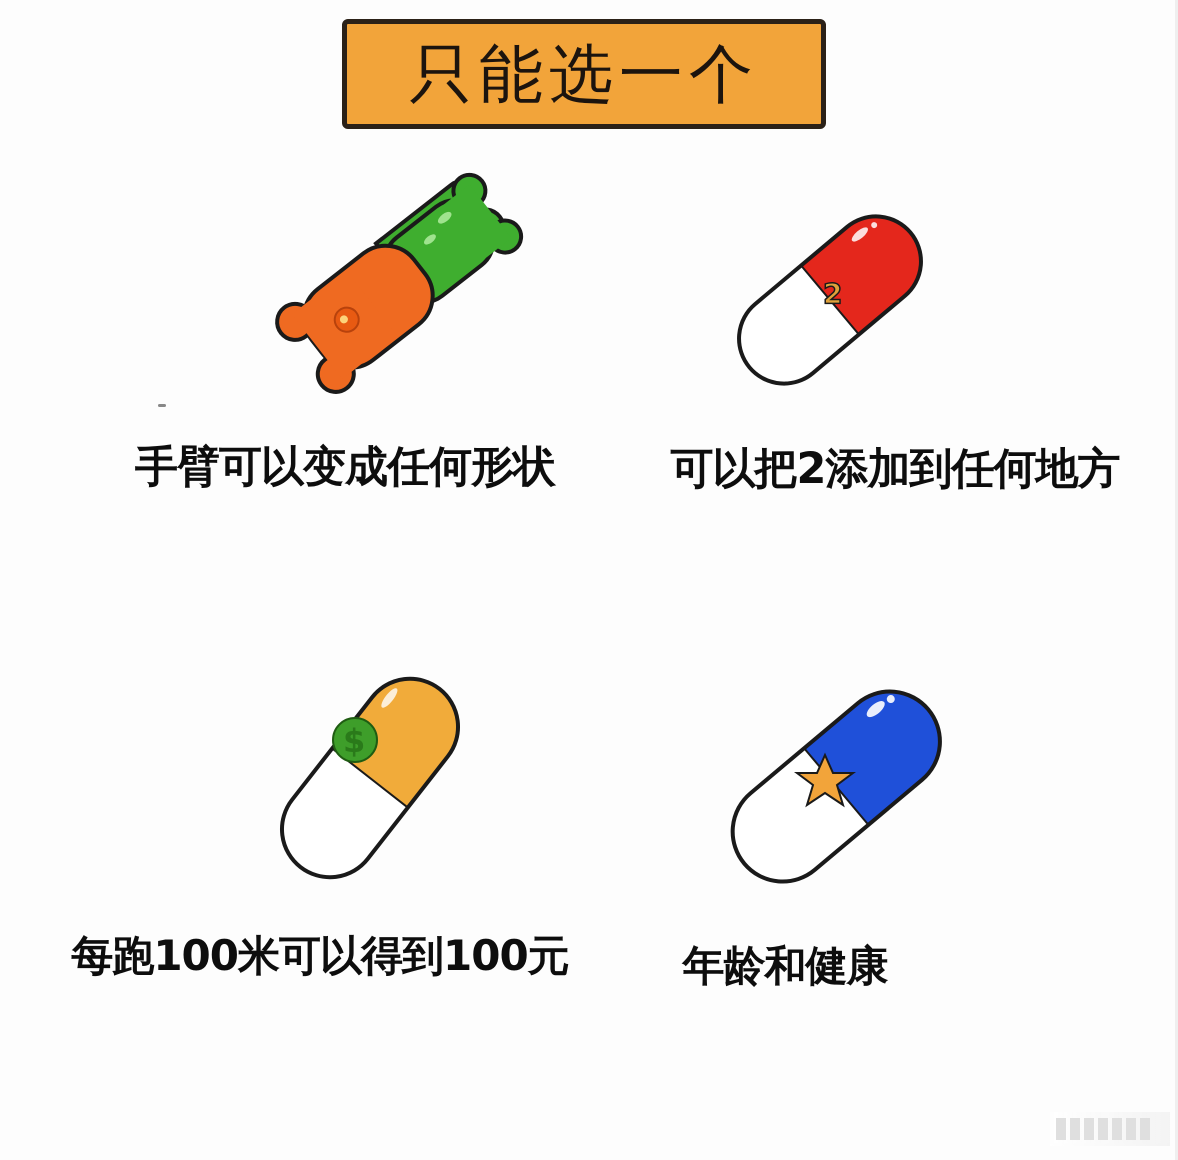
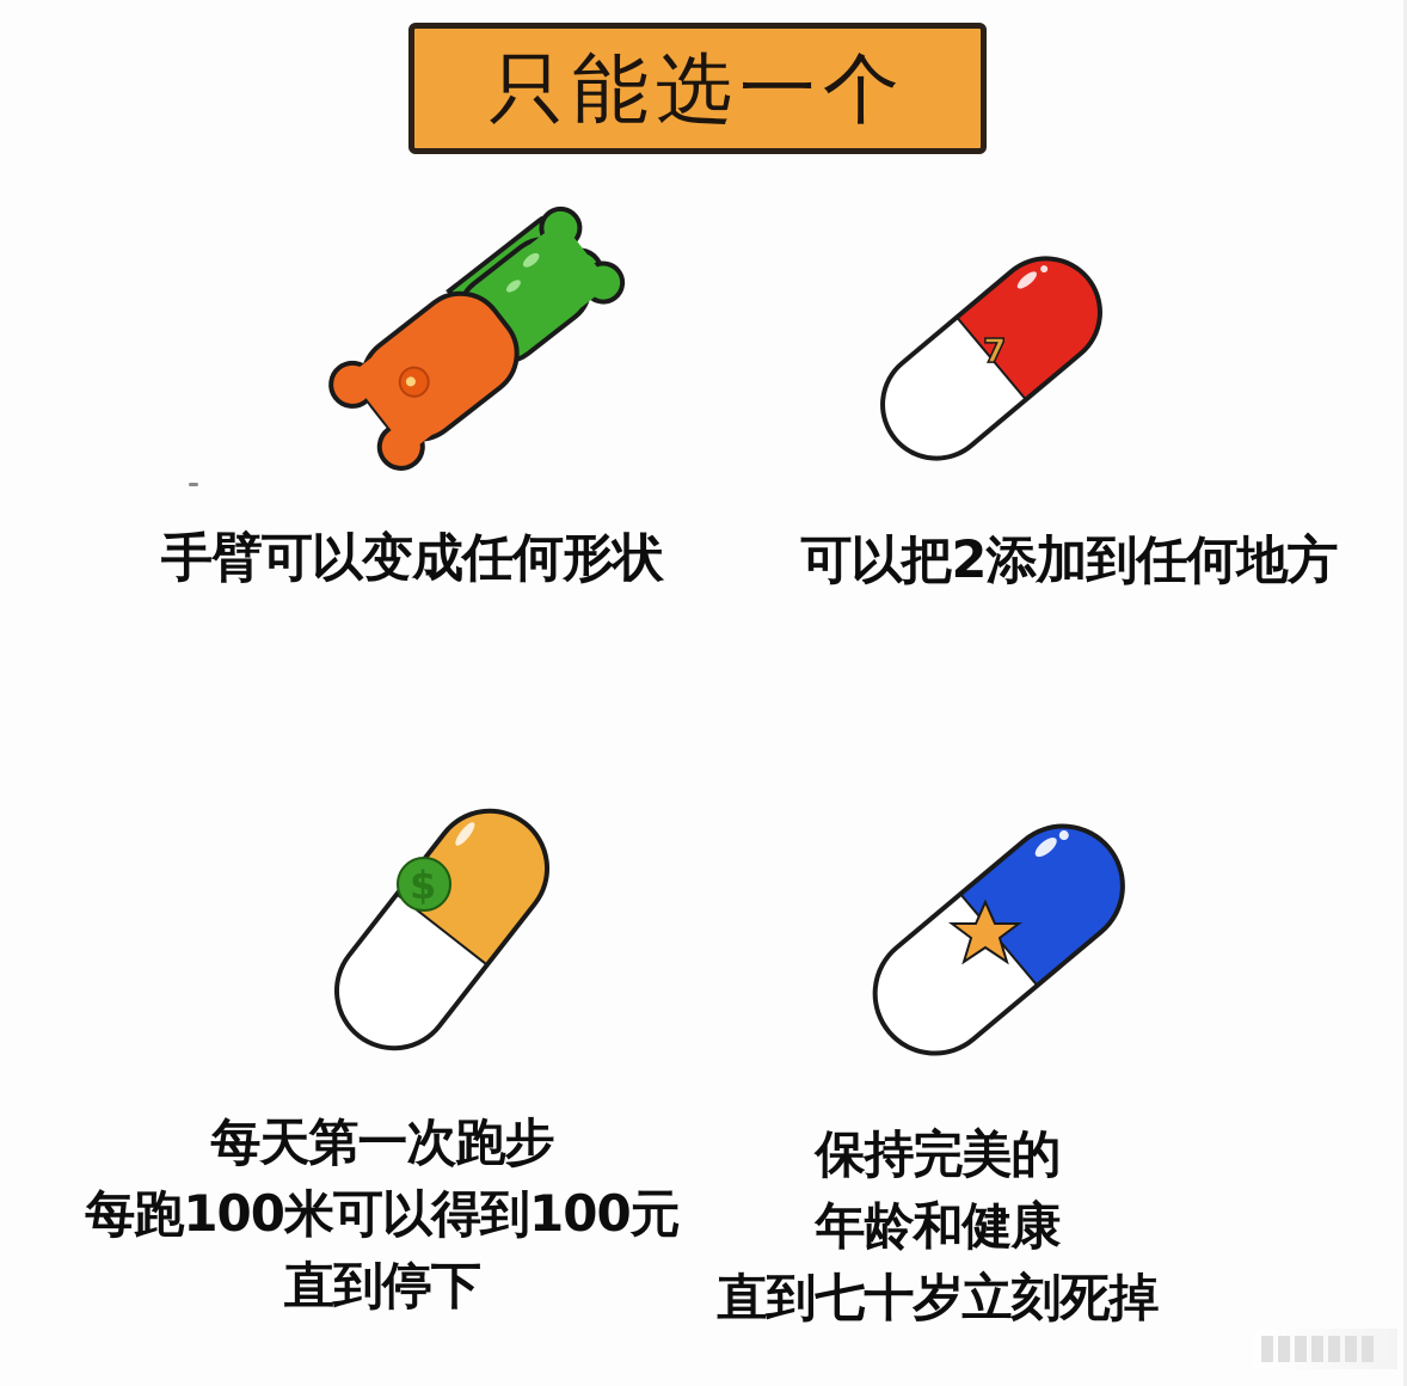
  只能选一个
- 2
+ 7
  $
  手臂可以变成任何形状
  可以把2添加到任何地方
+ 每天第一次跑步
  每跑100米可以得到100元
+ 直到停下
+ 保持完美的
  年龄和健康
+ 直到七十岁立刻死掉
